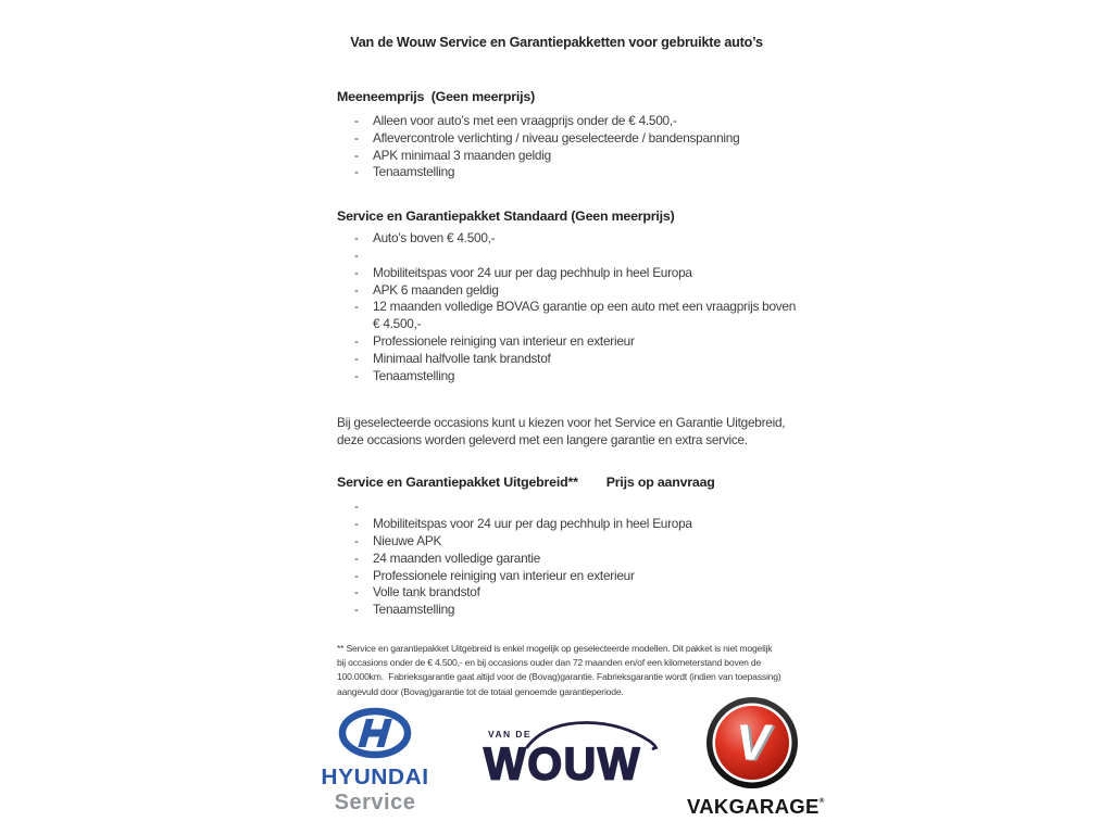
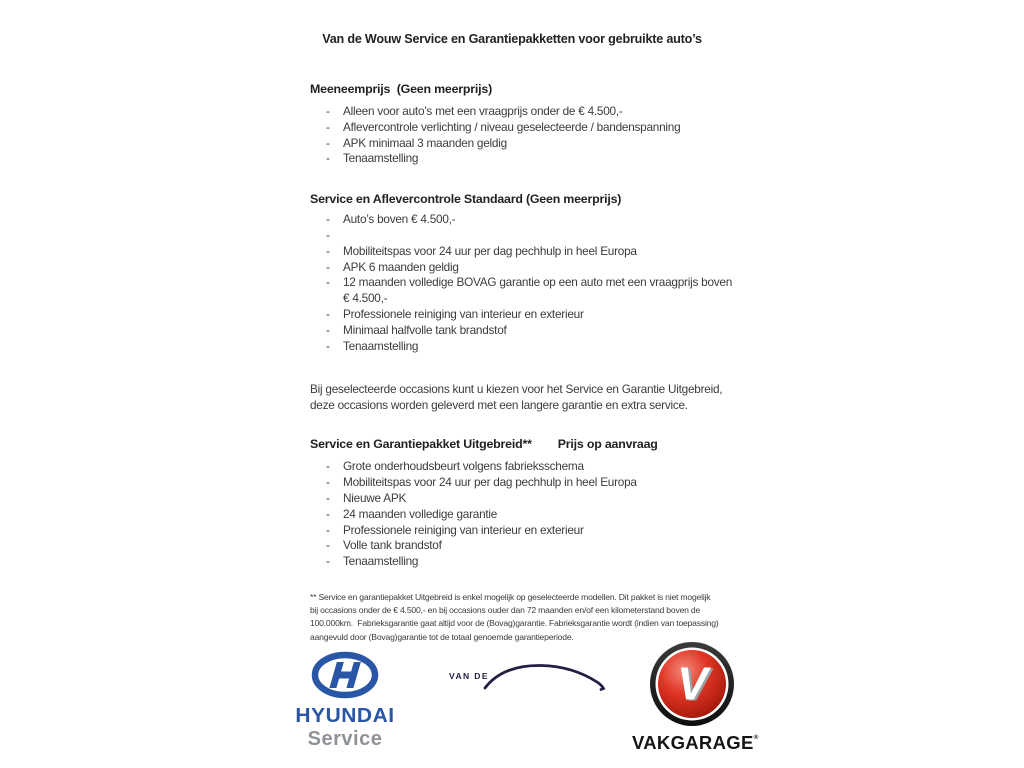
  Van de Wouw Service en Garantiepakketten voor gebruikte auto’s
  Meeneemprijs (Geen meerprijs)
  -
  Alleen voor auto’s met een vraagprijs onder de € 4.500,-
  -
  Aflevercontrole verlichting / niveau geselecteerde / bandenspanning
  -
  APK minimaal 3 maanden geldig
  -
  Tenaamstelling
- Service en Garantiepakket Standaard (Geen meerprijs)
+ Service en Aflevercontrole Standaard (Geen meerprijs)
  -
  Auto’s boven € 4.500,-
  -
  -
  Mobiliteitspas voor 24 uur per dag pechhulp in heel Europa
  -
  APK 6 maanden geldig
  -
  12 maanden volledige BOVAG garantie op een auto met een vraagprijs boven
  € 4.500,-
  -
  Professionele reiniging van interieur en exterieur
  -
  Minimaal halfvolle tank brandstof
  -
  Tenaamstelling
  Bij geselecteerde occasions kunt u kiezen voor het Service en Garantie Uitgebreid,
  deze occasions worden geleverd met een langere garantie en extra service.
  Service en Garantiepakket Uitgebreid**
  Prijs op aanvraag
  -
+ Grote onderhoudsbeurt volgens fabrieksschema
  -
  Mobiliteitspas voor 24 uur per dag pechhulp in heel Europa
  -
  Nieuwe APK
  -
  24 maanden volledige garantie
  -
  Professionele reiniging van interieur en exterieur
  -
  Volle tank brandstof
  -
  Tenaamstelling
  ** Service en garantiepakket Uitgebreid is enkel mogelijk op geselecteerde modellen. Dit pakket is niet mogelijk
  bij occasions onder de € 4.500,- en bij occasions ouder dan 72 maanden en/of een kilometerstand boven de
  100.000km. Fabrieksgarantie gaat altijd voor de (Bovag)garantie. Fabrieksgarantie wordt (indien van toepassing)
  aangevuld door (Bovag)garantie tot de totaal genoemde garantieperiode.
  HYUNDAI
  Service
  VAN DE
- WOUW
  V
  VAKGARAGE
